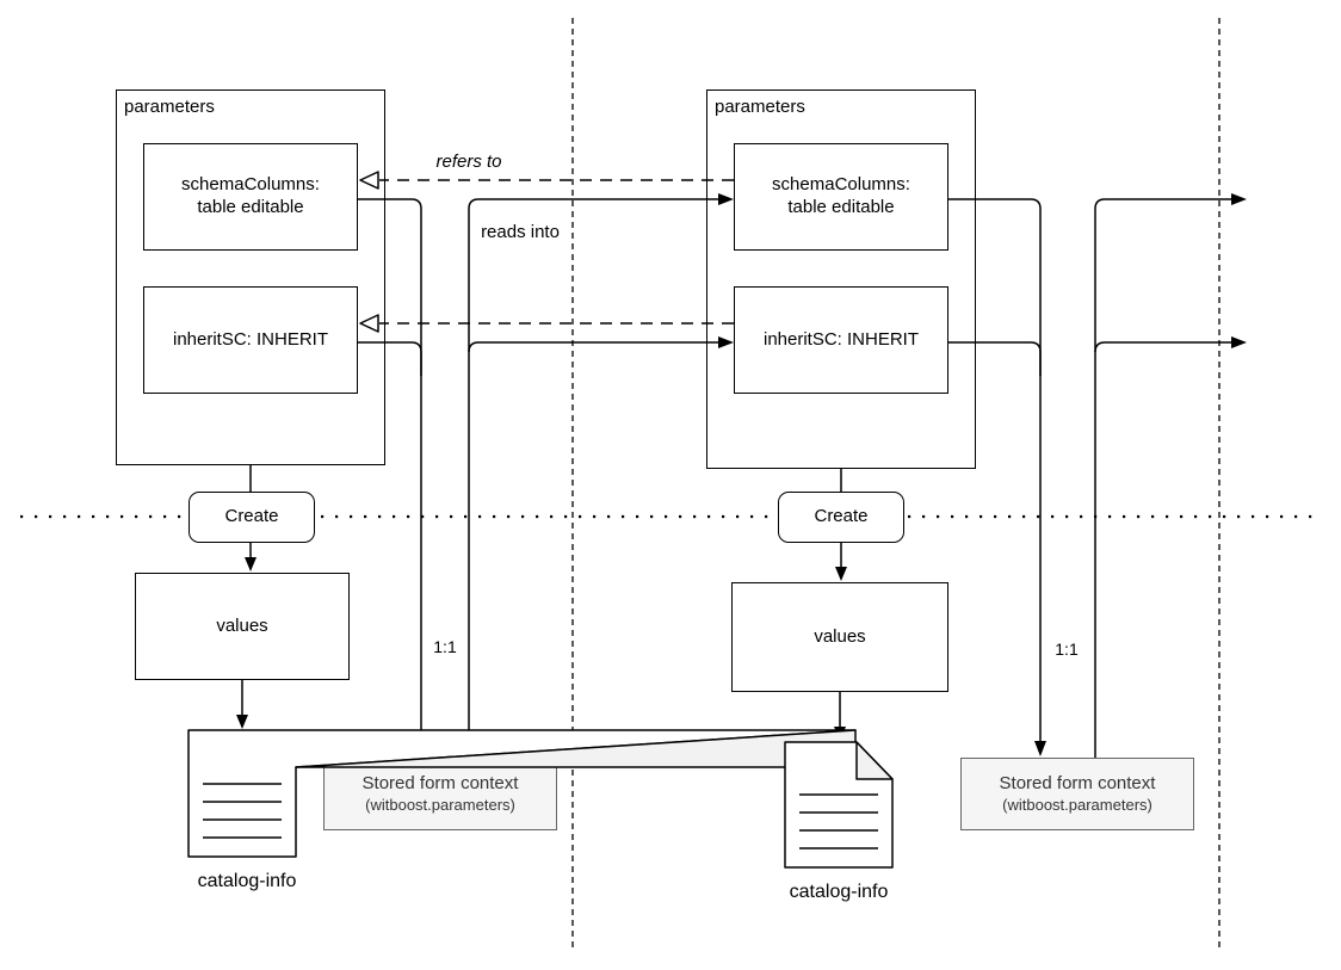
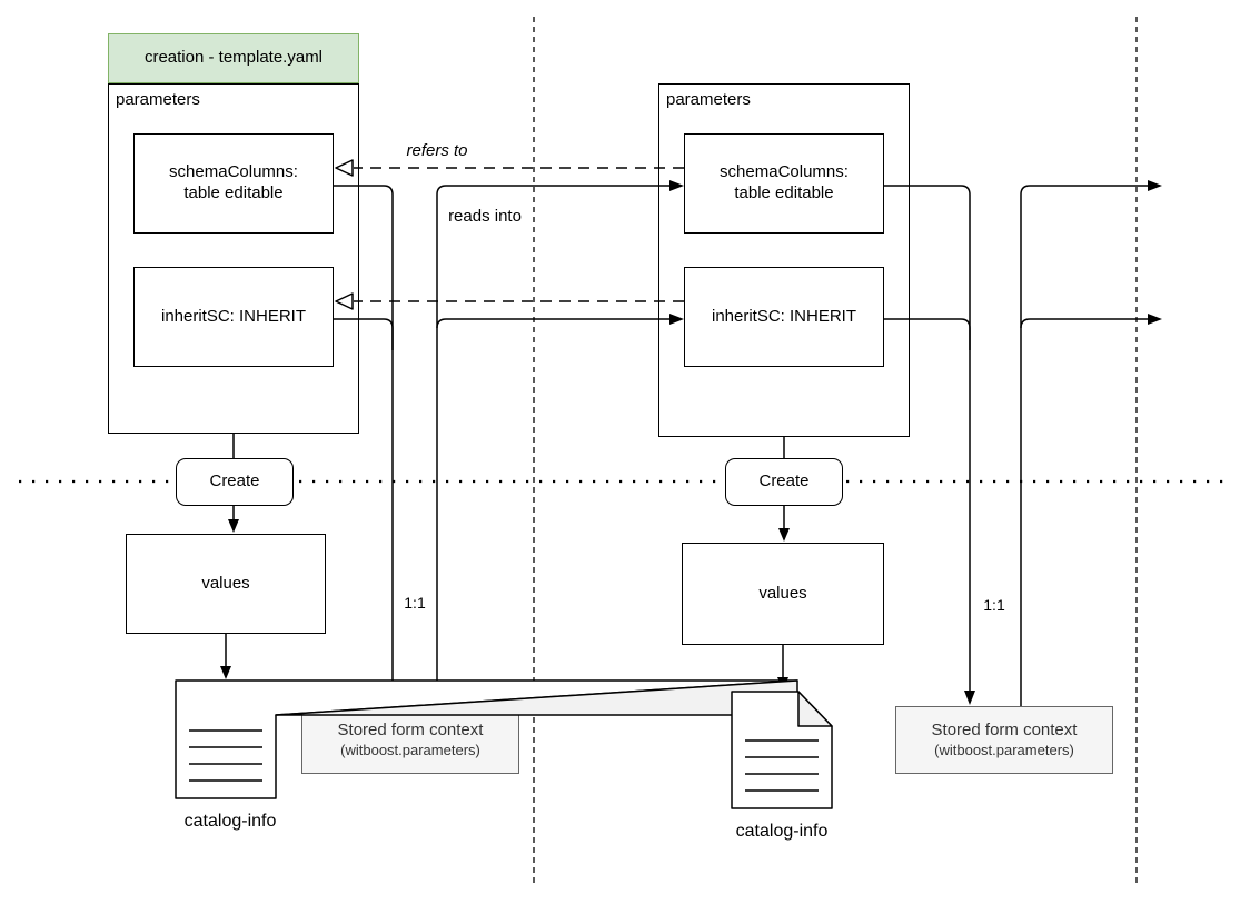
+ creation - template.yaml
  parameters
  schemaColumns:
  table editable
  inheritSC: INHERIT
  Create
  values
  catalog-info
  Stored form context
  (witboost.parameters)
  1:1
  parameters
  schemaColumns:
  table editable
  inheritSC: INHERIT
  Create
  values
  catalog-info
  Stored form context
  (witboost.parameters)
  1:1
  refers to
  reads into
